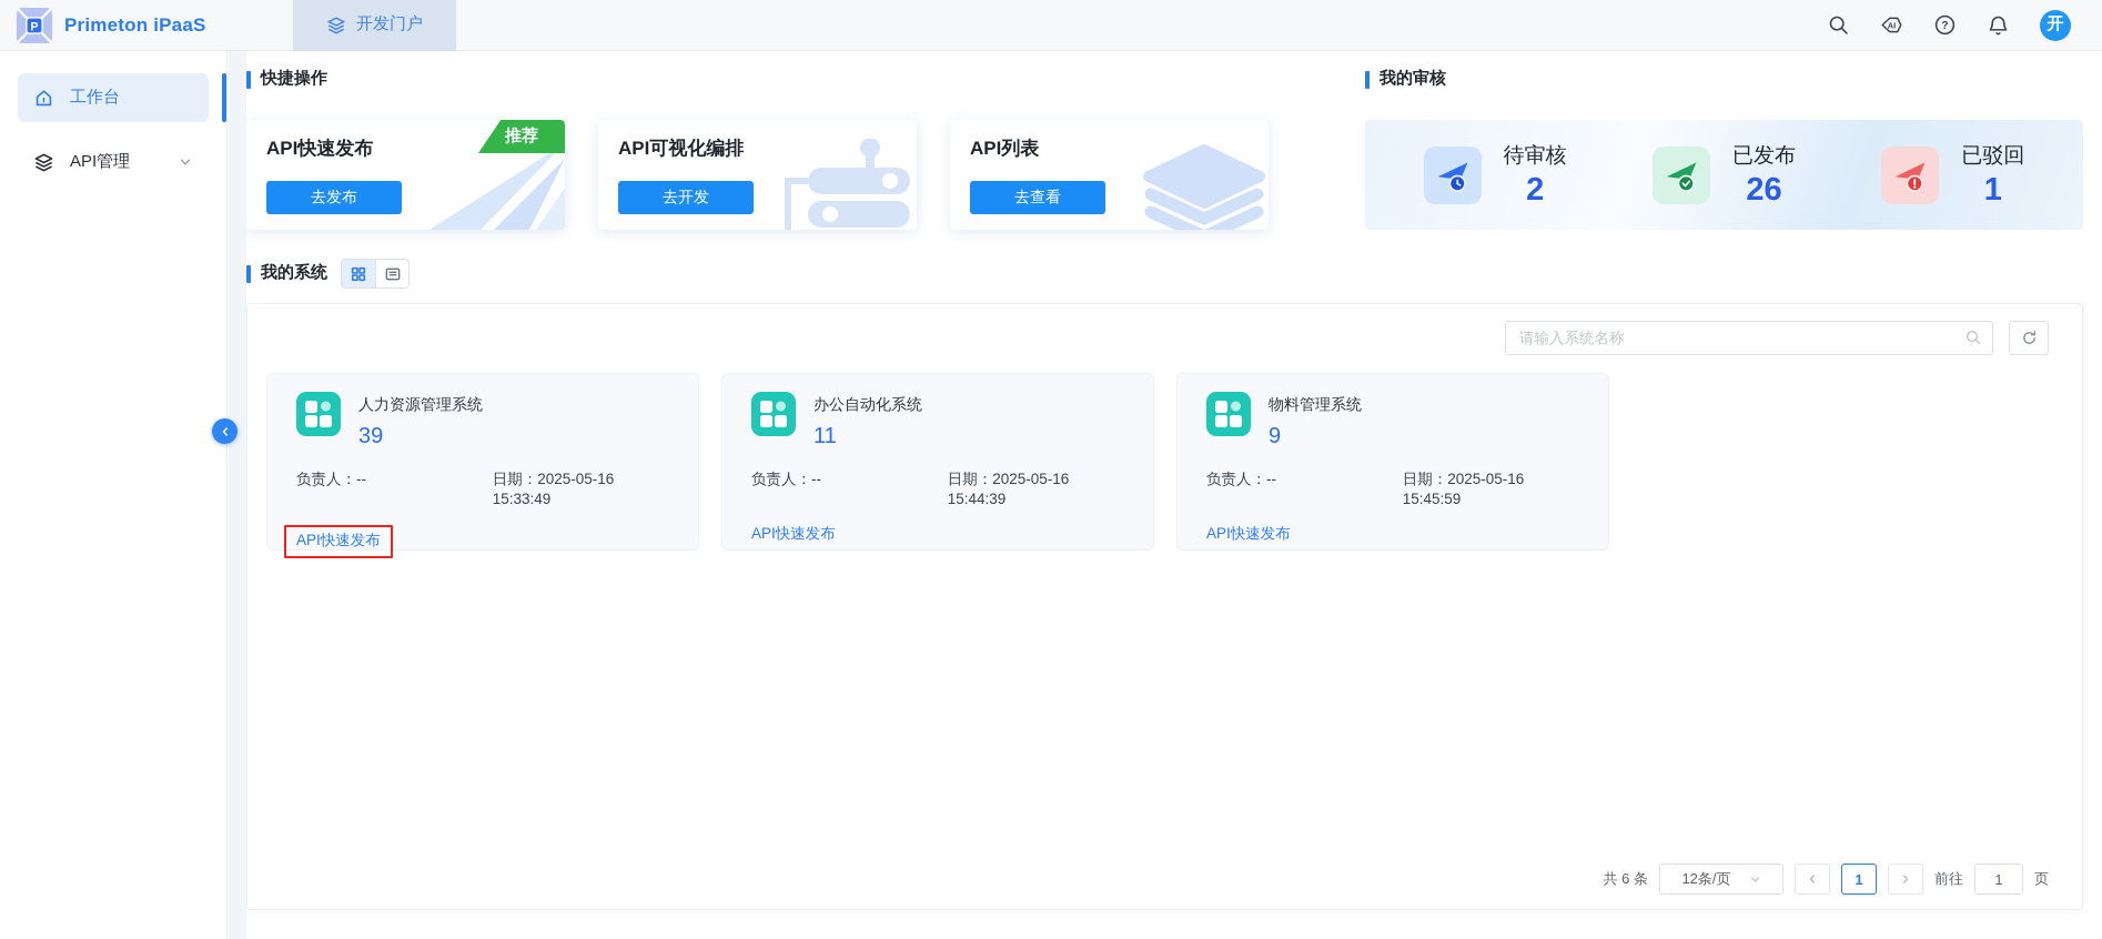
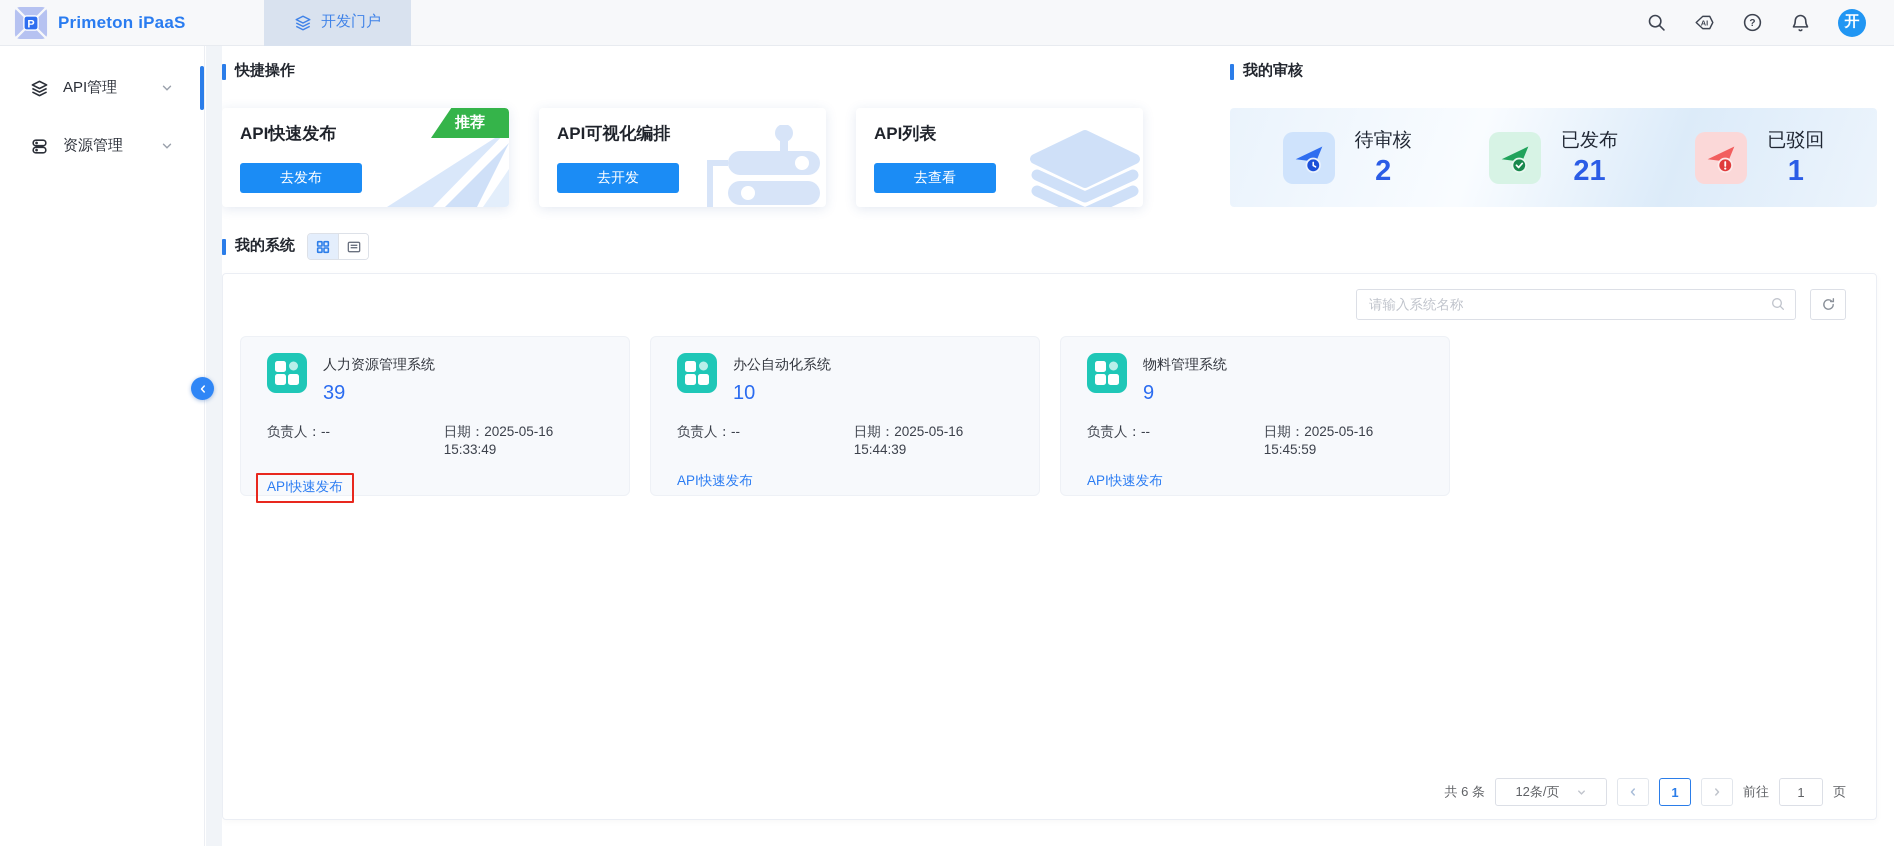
  P
  Primeton iPaaS
  开发门户
  AI
  ?
  开
- 工作台
  API管理
+ 资源管理
  快捷操作
  API快速发布
  推荐
  去发布
  API可视化编排
  去开发
  API列表
  去查看
  我的审核
  待审核
  2
  已发布
- 26
+ 21
  已驳回
  1
  我的系统
  请输入系统名称
  人力资源管理系统
  39
  负责人：--
  日期：2025-05-16 15:33:49
  API快速发布
  办公自动化系统
- 11
+ 10
  负责人：--
  日期：2025-05-16 15:44:39
  API快速发布
  物料管理系统
  9
  负责人：--
  日期：2025-05-16 15:45:59
  API快速发布
  共 6 条
  12条/页
  1
  前往
  1
  页
